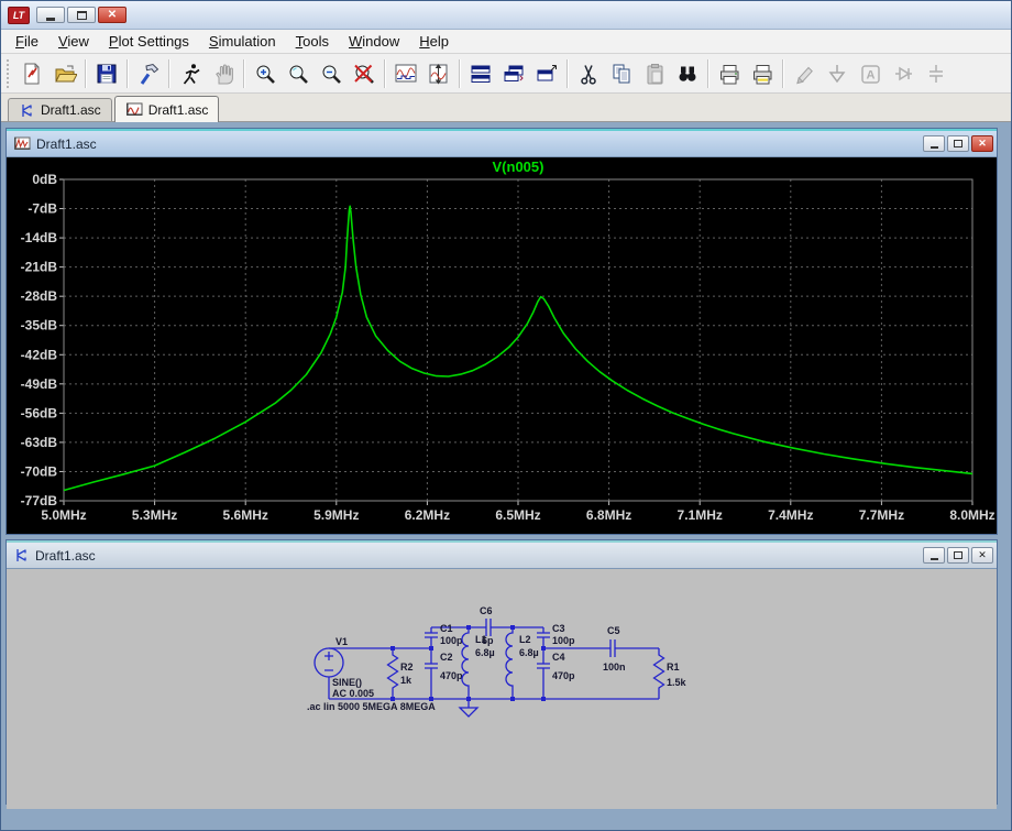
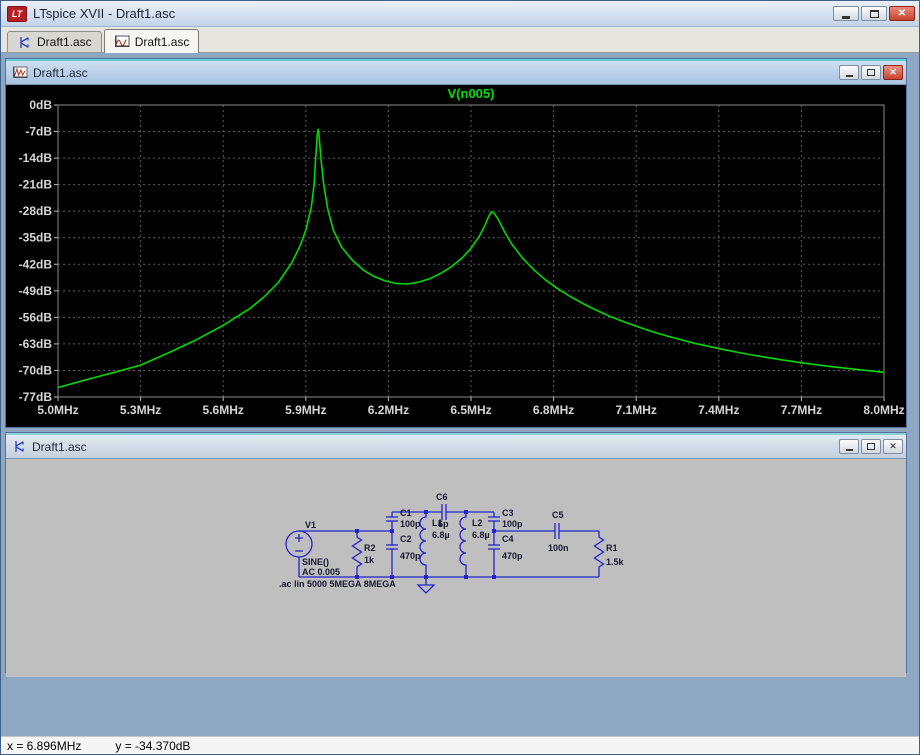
  LT
+ LTspice XVII - Draft1.asc
  ✕
- File
- View
- Plot Settings
- Simulation
- Tools
- Window
- Help
- A
  Draft1.asc
  Draft1.asc
  Draft1.asc
  ✕
  V(n005)
  0dB
  -7dB
  -14dB
  -21dB
  -28dB
  -35dB
  -42dB
  -49dB
  -56dB
  -63dB
  -70dB
  -77dB
  5.0MHz
  5.3MHz
  5.6MHz
  5.9MHz
  6.2MHz
  6.5MHz
  6.8MHz
  7.1MHz
  7.4MHz
  7.7MHz
  8.0MHz
  Draft1.asc
  ✕
  V1
  SINE()
  AC 0.005
  R2
  1k
  C1
  100p
  C2
  470p
  L1
  6.8µ
  C6
  6p
  L2
  6.8µ
  C3
  100p
  C4
  470p
  C5
  100n
  R1
  1.5k
  .ac lin 5000 5MEGA 8MEGA
+ x = 6.896MHz
+ y = -34.370dB
